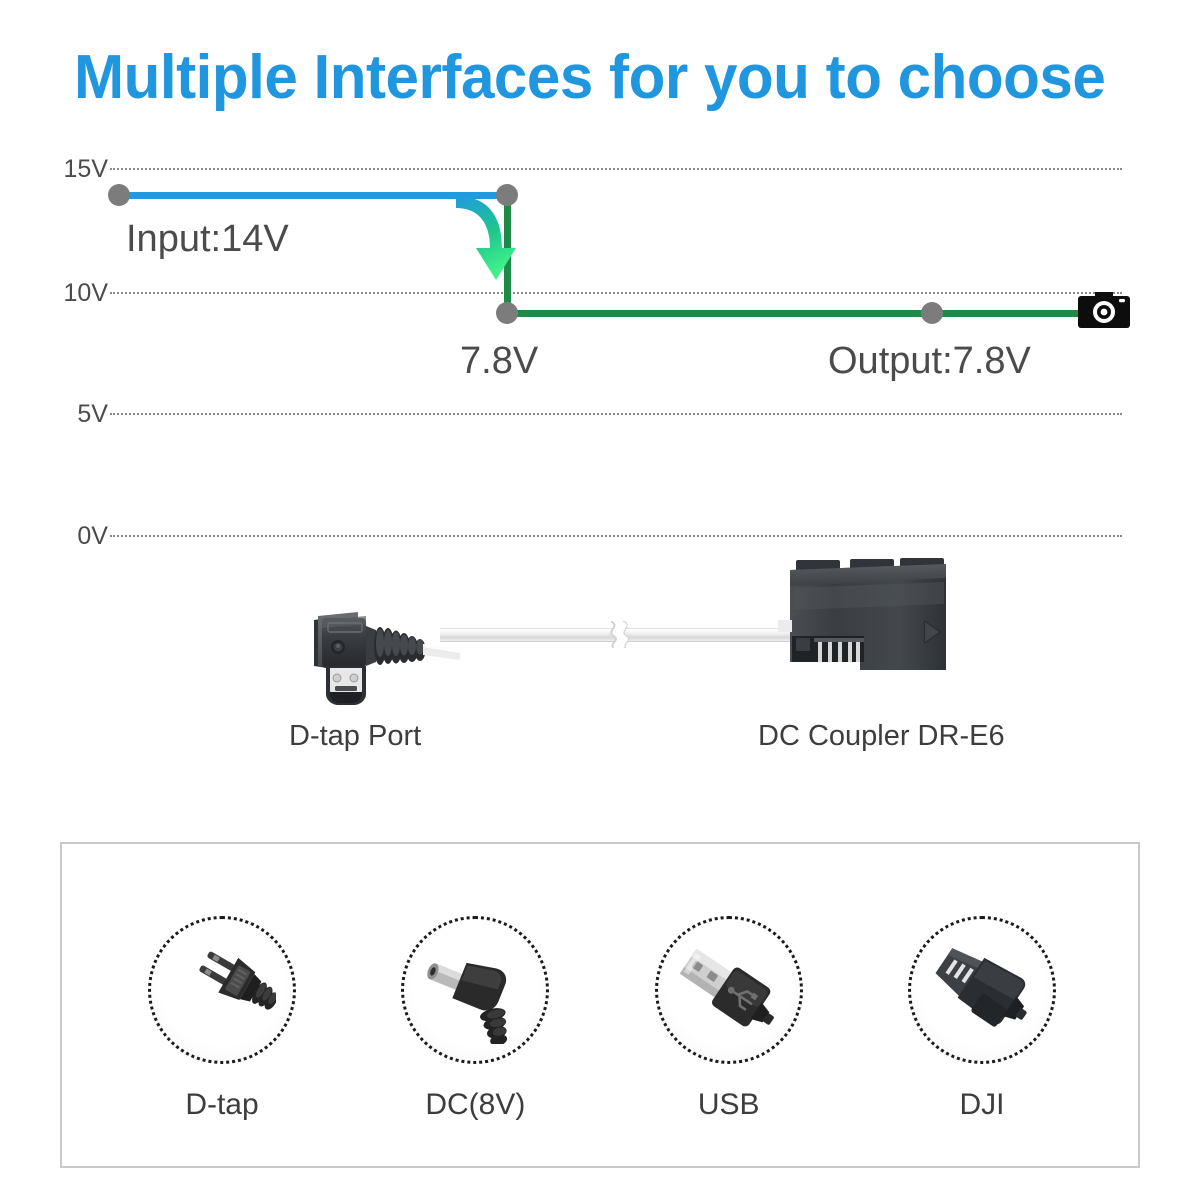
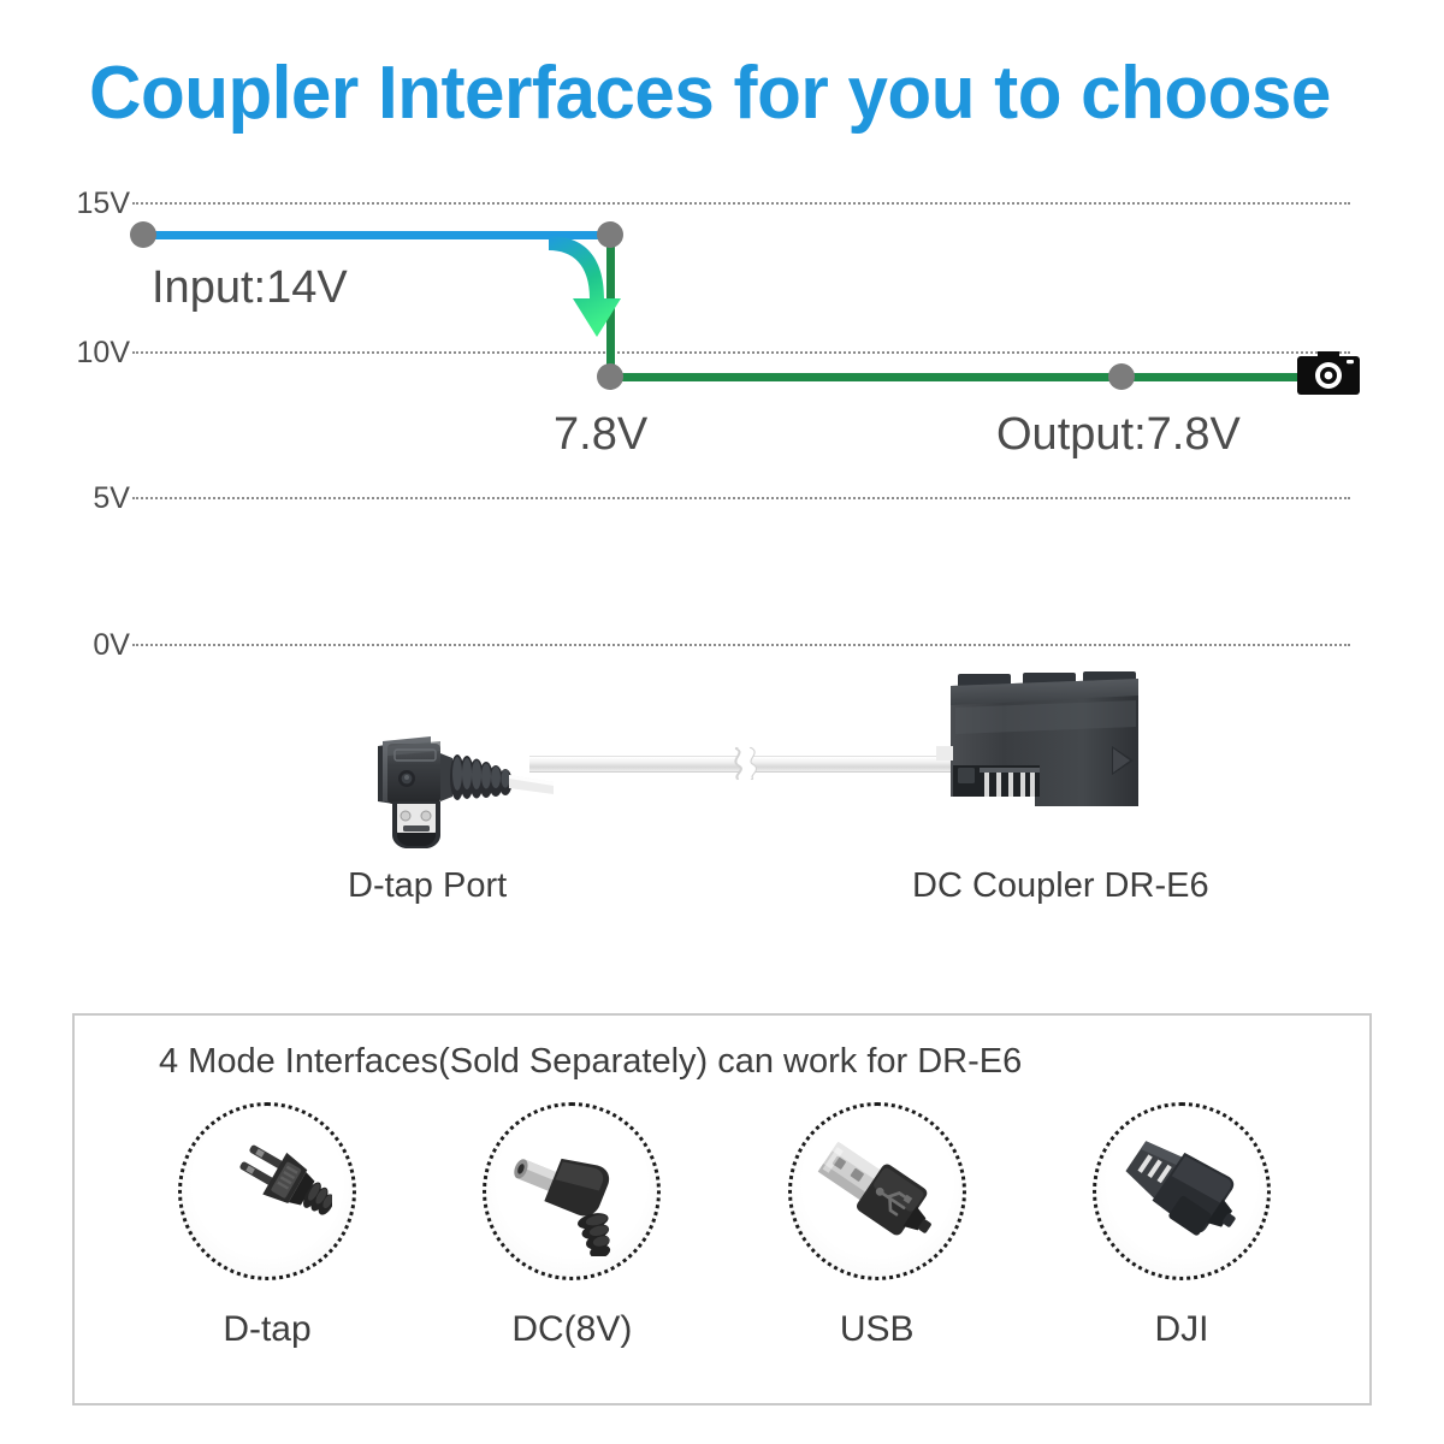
- Multiple Interfaces for you to choose
+ Coupler Interfaces for you to choose
  15V
  10V
  5V
  0V
  Input:14V
  7.8V
  Output:7.8V
  D-tap Port
  DC Coupler DR-E6
+ 4 Mode Interfaces(Sold Separately) can work for DR-E6
  D-tap
  DC(8V)
  USB
  DJI
